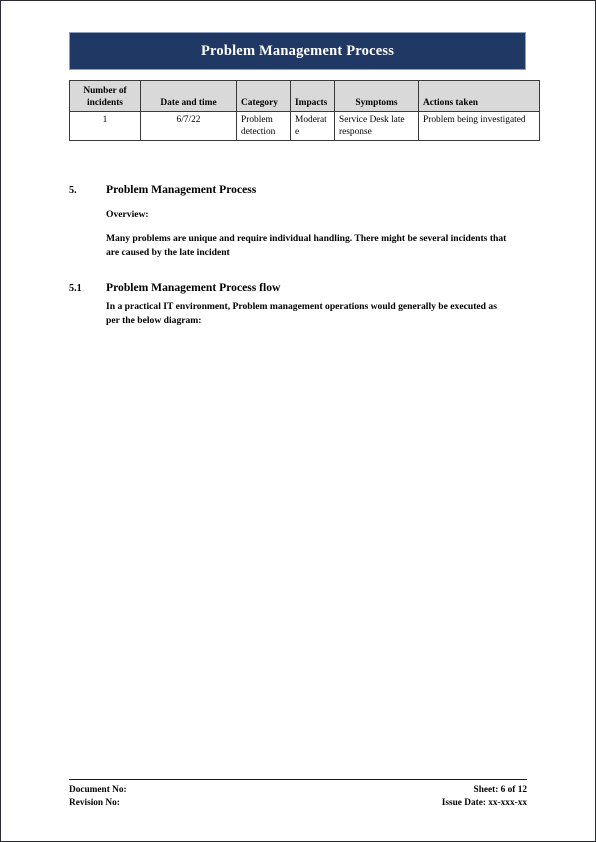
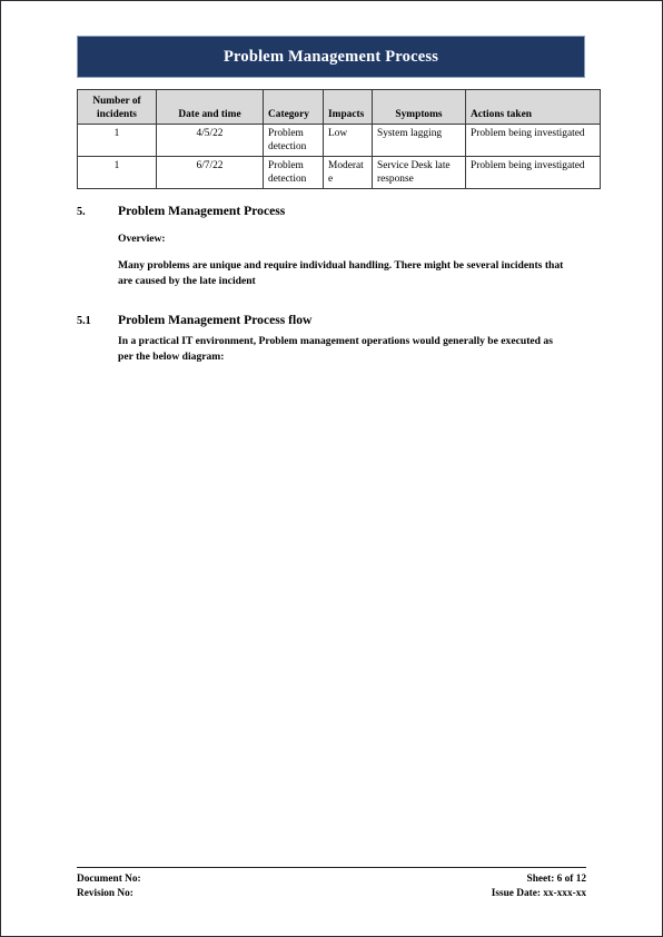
  Problem Management Process
  Number of incidents	Date and time	Category	Impacts	Symptoms	Actions taken
+ 1	4/5/22	Problem detection	Low	System lagging	Problem being investigated
  1	6/7/22	Problem detection	Moderate	Service Desk late response	Problem being investigated
  5.
  Problem Management Process
  Overview:
  Many problems are unique and require individual handling. There might be several incidents that are caused by the late incident
  5.1
  Problem Management Process flow
  In a practical IT environment, Problem management operations would generally be executed as per the below diagram:
  Document No:
  Sheet: 6 of 12
  Revision No:
  Issue Date: xx-xxx-xx
